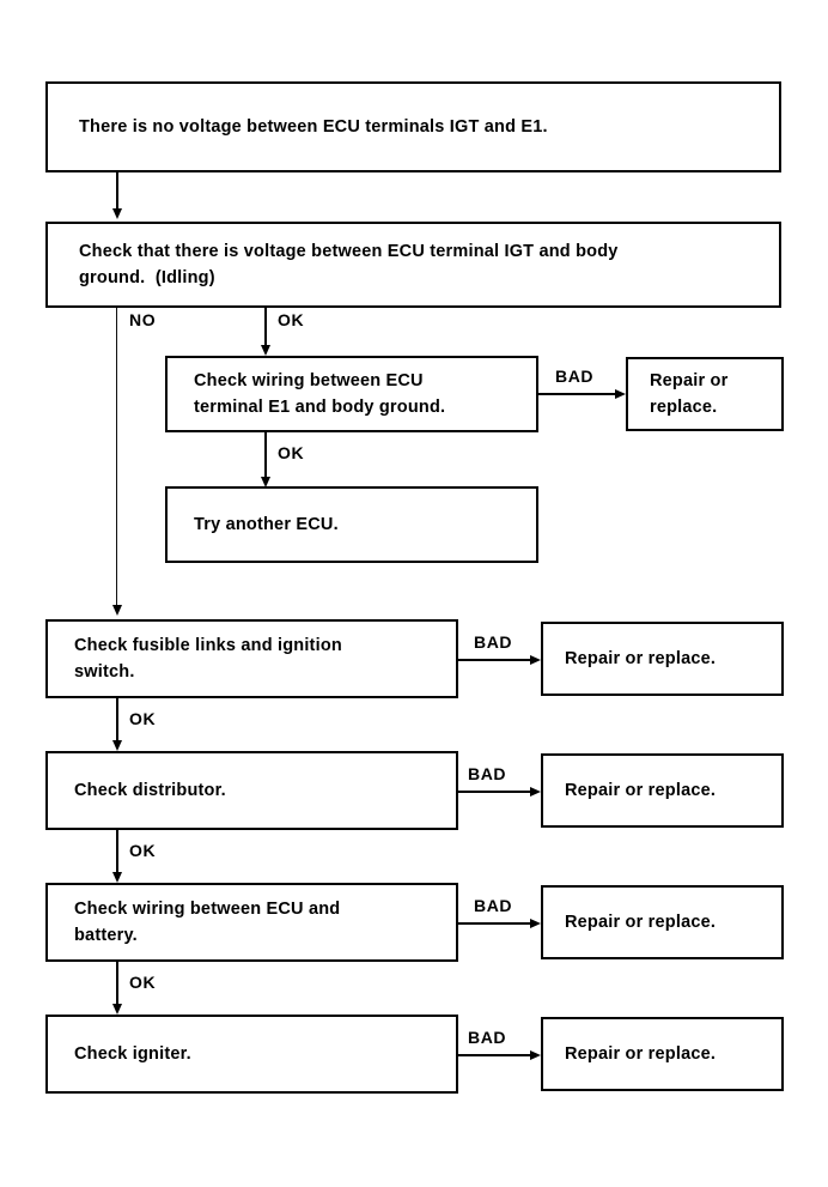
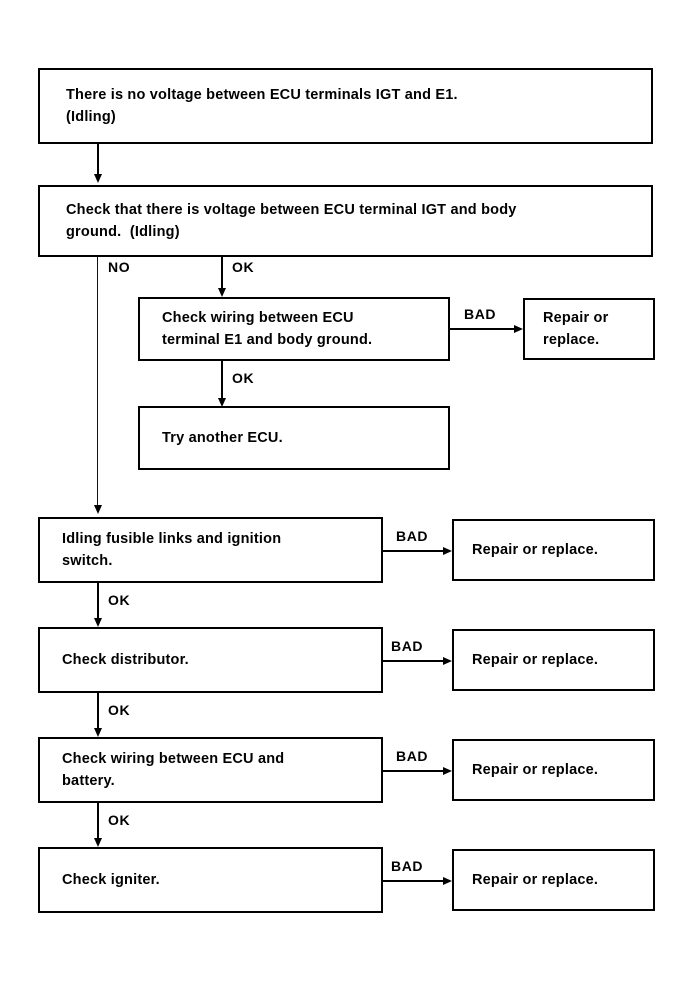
  There is no voltage between ECU terminals IGT and E1.
+ (Idling)
  Check that there is voltage between ECU terminal IGT and body
  ground. (Idling)
  NO
  OK
  Check wiring between ECU
  terminal E1 and body ground.
  BAD
  Repair or
  replace.
  OK
  Try another ECU.
- Check fusible links and ignition
+ Idling fusible links and ignition
  switch.
  BAD
  Repair or replace.
  OK
  Check distributor.
  BAD
  Repair or replace.
  OK
  Check wiring between ECU and
  battery.
  BAD
  Repair or replace.
  OK
  Check igniter.
  BAD
  Repair or replace.
